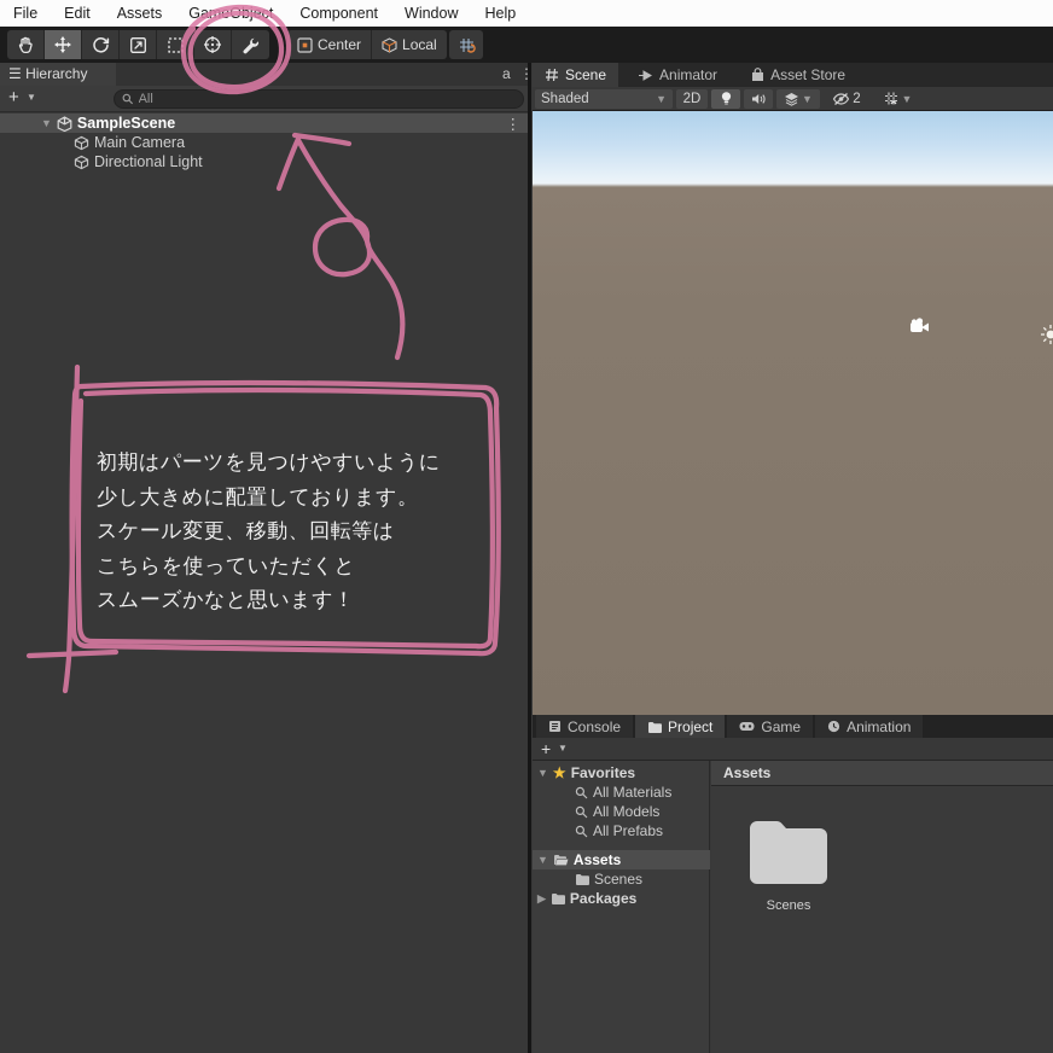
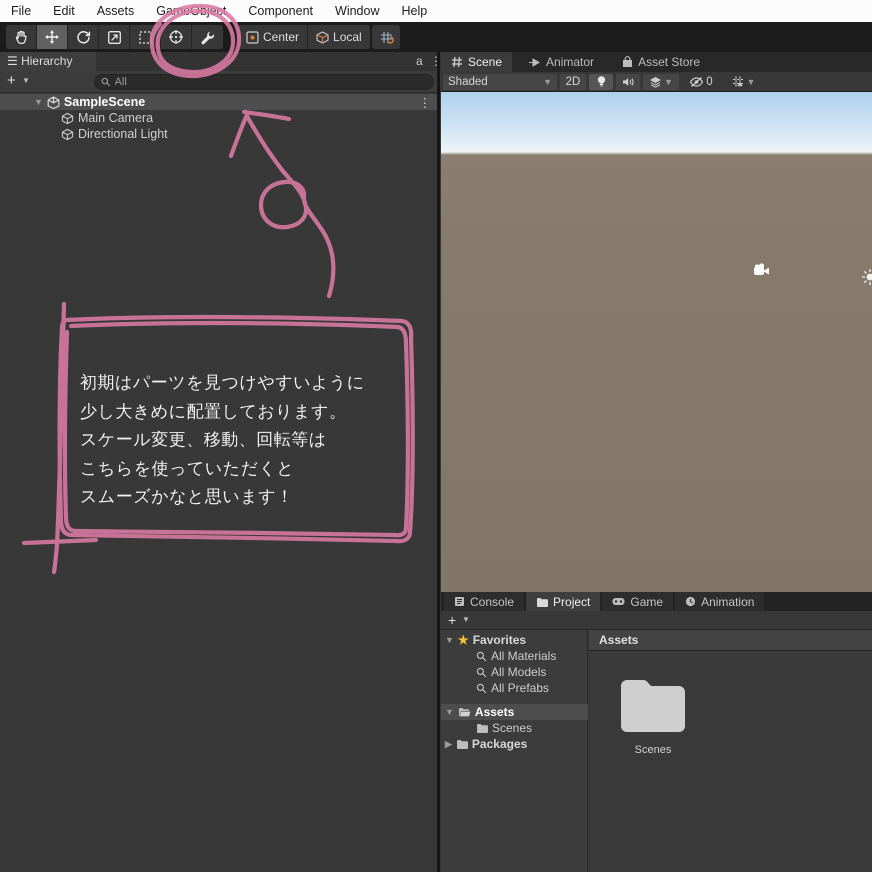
  File
  Edit
  Assets
  GameObject
  Component
  Window
  Help
  Center
  Local
  ☰ Hierarchy
  a
  ⋮
  +
  ▼
  All
  ▼
  SampleScene
  ⋮
  Main Camera
  Directional Light
  Scene
  Animator
  Asset Store
  Shaded
  ▼
  2D
  ▼
- 2
+ 0
  ▼
  Console
  Project
  Game
  Animation
  +
  ▼
  ▼
  ★
  Favorites
  All Materials
  All Models
  All Prefabs
  ▼
  Assets
  Scenes
  ▶
  Packages
  Assets
  Scenes
  初期はパーツを見つけやすいように
  少し大きめに配置しております。
  スケール変更、移動、回転等は
  こちらを使っていただくと
  スムーズかなと思います！
